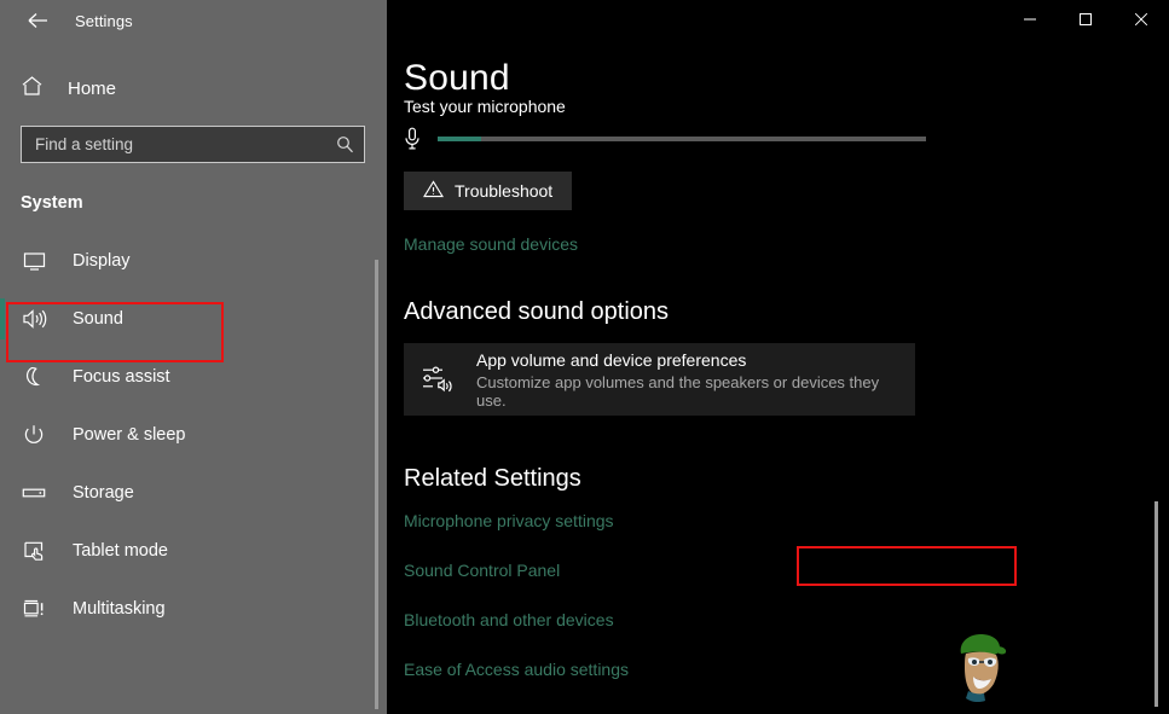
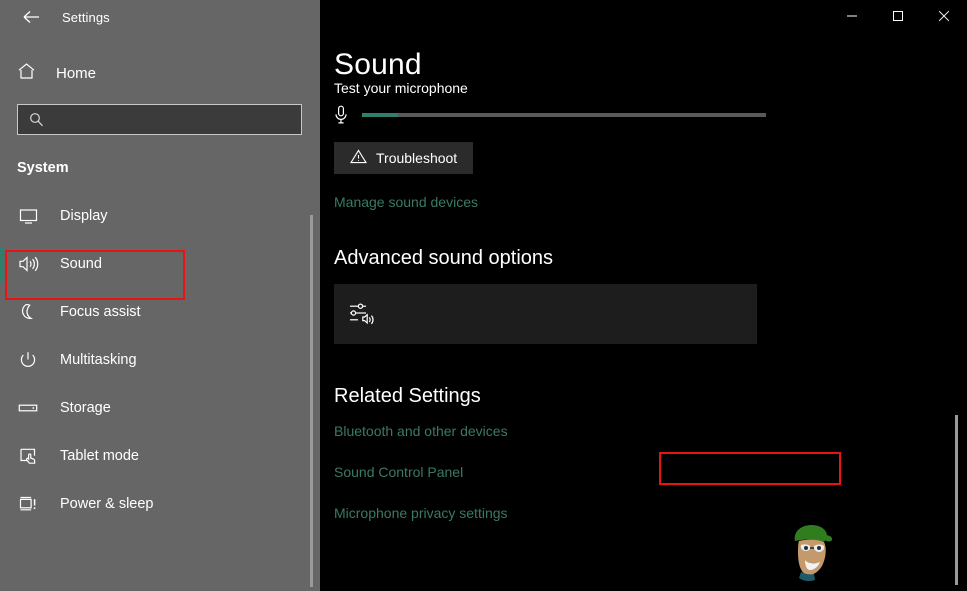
  Settings
  Home
- Find a setting
  System
  Display
  Sound
  Focus assist
- Power & sleep
+ Multitasking
  Storage
  Tablet mode
- Multitasking
+ Power & sleep
  Sound
  Test your microphone
  Troubleshoot
  Manage sound devices
  Advanced sound options
- App volume and device preferences
- Customize app volumes and the speakers or devices they use.
  Related Settings
- Microphone privacy settings
+ Bluetooth and other devices
  Sound Control Panel
- Bluetooth and other devices
+ Microphone privacy settings
- Ease of Access audio settings
